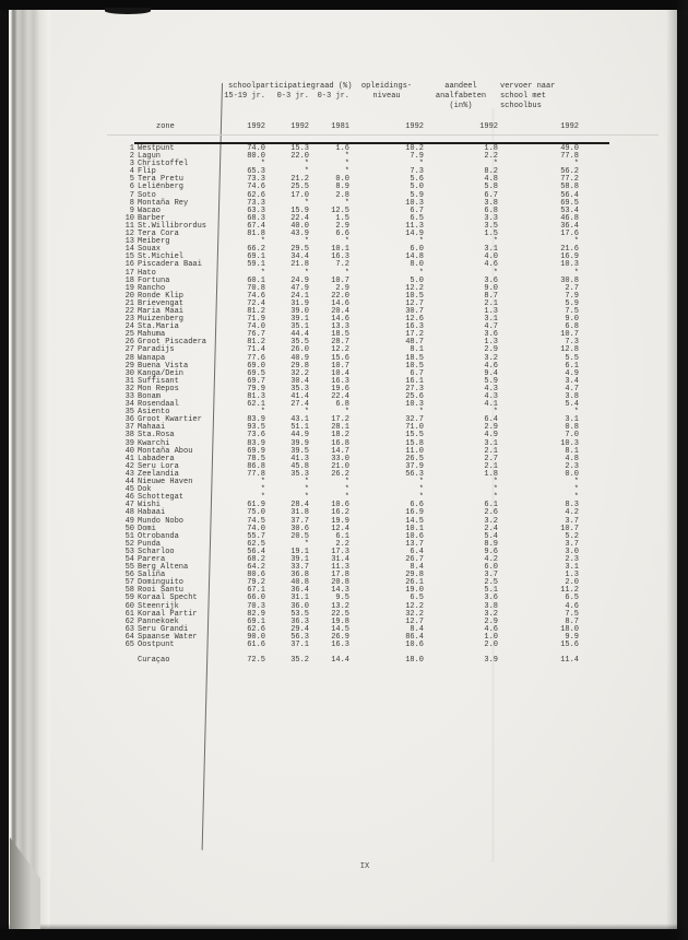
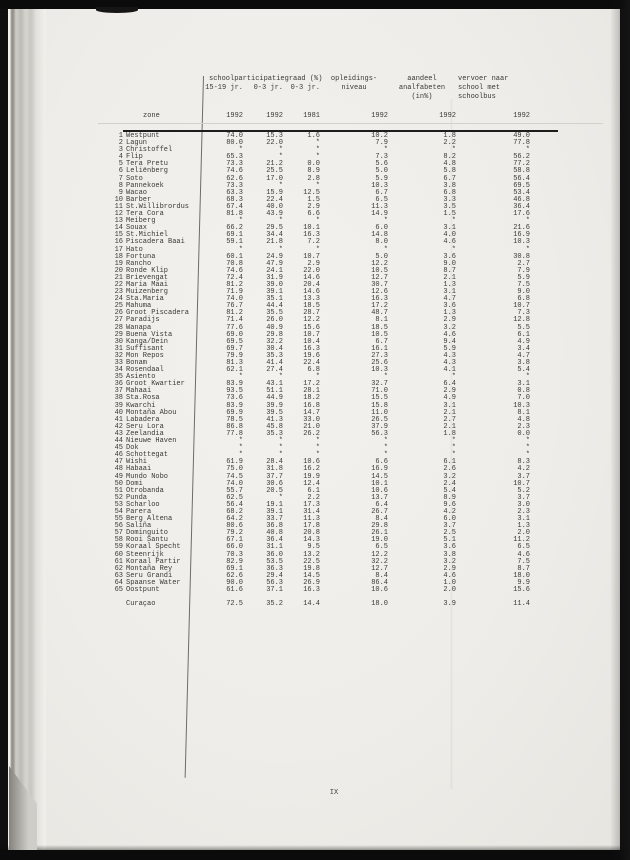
  schoolparticipatiegraad (%)
  15-19 jr.
  0-3 jr.
  0-3 jr.
  opleidings-
  niveau
  aandeel
  analfabeten
  (in%)
  vervoer naar
  school met
  schoolbus
  zone
  1992
  1992
  1981
  1992
  1992
  1992
  1
  Westpunt
  74.0
  15.3
  1.6
  10.2
  1.8
  49.0
  2
  Lagun
  80.0
  22.0
  *
  7.9
  2.2
  77.8
  3
  Christoffel
  *
  *
  *
  *
  *
  *
  4
  Flip
  65.3
  *
  *
  7.3
  8.2
  56.2
  5
  Tera Pretu
  73.3
  21.2
  0.0
  5.6
  4.8
  77.2
  6
  Leliënberg
  74.6
  25.5
  8.9
  5.0
  5.8
  58.8
  7
  Soto
  62.6
  17.0
  2.8
  5.9
  6.7
  56.4
  8
- Montaña Rey
+ Pannekoek
  73.3
  *
  *
  10.3
  3.8
  69.5
  9
  Wacao
  63.3
  15.9
  12.5
  6.7
  6.8
  53.4
  10
  Barber
  68.3
  22.4
  1.5
  6.5
  3.3
  46.8
  11
  St.Willibrordus
  67.4
  40.0
  2.9
  11.3
  3.5
  36.4
  12
  Tera Cora
  81.8
  43.9
  6.6
  14.9
  1.5
  17.6
  13
  Meiberg
  *
  *
  *
  *
  *
  *
  14
  Souax
  66.2
  29.5
  10.1
  6.0
  3.1
  21.6
  15
  St.Michiel
  69.1
  34.4
  16.3
  14.8
  4.0
  16.9
  16
  Piscadera Baai
  59.1
  21.8
  7.2
  8.0
  4.6
  10.3
  17
  Hato
  *
  *
  *
  *
  *
  *
  18
  Fortuna
  60.1
  24.9
  10.7
  5.0
  3.6
  30.8
  19
  Rancho
  70.8
  47.9
  2.9
  12.2
  9.0
  2.7
  20
  Ronde Klip
  74.6
  24.1
  22.0
  10.5
  8.7
  7.9
  21
  Brievengat
  72.4
  31.9
  14.6
  12.7
  2.1
  5.9
  22
  Maria Maai
  81.2
  39.0
  20.4
  30.7
  1.3
  7.5
  23
  Muizenberg
  71.9
  39.1
  14.6
  12.6
  3.1
  9.0
  24
  Sta.Maria
  74.0
  35.1
  13.3
  16.3
  4.7
  6.8
  25
  Mahuma
  76.7
  44.4
  18.5
  17.2
  3.6
  10.7
  26
  Groot Piscadera
  81.2
  35.5
  28.7
  48.7
  1.3
  7.3
  27
  Paradijs
  71.4
  26.0
  12.2
  8.1
  2.9
  12.8
  28
  Wanapa
  77.6
  40.9
  15.6
  18.5
  3.2
  5.5
  29
  Buena Vista
  69.0
  29.8
  10.7
  10.5
  4.6
  6.1
  30
  Kanga/Dein
  69.5
  32.2
  10.4
  6.7
  9.4
  4.9
  31
  Suffisant
  69.7
  30.4
  16.3
  16.1
  5.9
  3.4
  32
  Mon Repos
  79.9
  35.3
  19.6
  27.3
  4.3
  4.7
  33
  Bonam
  81.3
  41.4
  22.4
  25.6
  4.3
  3.8
  34
  Rosendaal
  62.1
  27.4
  6.8
  10.3
  4.1
  5.4
  35
  Asiento
  *
  *
  *
  *
  *
  *
  36
  Groot Kwartier
  83.9
  43.1
  17.2
  32.7
  6.4
  3.1
  37
  Mahaai
  93.5
  51.1
  28.1
  71.0
  2.9
  0.8
  38
  Sta.Rosa
  73.6
  44.9
  18.2
  15.5
  4.9
  7.0
  39
  Kwarchi
  83.9
  39.9
  16.8
  15.8
  3.1
  10.3
  40
  Montaña Abou
  69.9
  39.5
  14.7
  11.0
  2.1
  8.1
  41
  Labadera
  78.5
  41.3
  33.0
  26.5
  2.7
  4.8
  42
  Seru Lora
  86.8
  45.8
  21.0
  37.9
  2.1
  2.3
  43
  Zeelandia
  77.8
  35.3
  26.2
  56.3
  1.8
  0.0
  44
  Nieuwe Haven
  *
  *
  *
  *
  *
  *
  45
  Dok
  *
  *
  *
  *
  *
  *
  46
  Schottegat
  *
  *
  *
  *
  *
  *
  47
  Wishi
  61.9
  28.4
  10.6
  6.6
  6.1
  8.3
  48
  Habaai
  75.0
  31.8
  16.2
  16.9
  2.6
  4.2
  49
  Mundo Nobo
  74.5
  37.7
  19.9
  14.5
  3.2
  3.7
  50
  Domi
  74.0
  30.6
  12.4
  10.1
  2.4
  10.7
  51
  Otrobanda
  55.7
  20.5
  6.1
  10.6
  5.4
  5.2
  52
  Punda
  62.5
  *
  2.2
  13.7
  8.9
  3.7
  53
  Scharloo
  56.4
  19.1
  17.3
  6.4
  9.6
  3.0
  54
  Parera
  68.2
  39.1
  31.4
  26.7
  4.2
  2.3
  55
  Berg Altena
  64.2
  33.7
  11.3
  8.4
  6.0
  3.1
  56
  Saliña
  80.6
  36.8
  17.8
  29.8
  3.7
  1.3
  57
  Dominguito
  79.2
  40.8
  20.8
  26.1
  2.5
  2.0
  58
  Rooi Santu
  67.1
  36.4
  14.3
  19.0
  5.1
  11.2
  59
  Koraal Specht
  66.0
  31.1
  9.5
  6.5
  3.6
  6.5
  60
  Steenrijk
  70.3
  36.0
  13.2
  12.2
  3.8
  4.6
  61
  Koraal Partir
  82.9
  53.5
  22.5
  32.2
  3.2
  7.5
  62
- Pannekoek
+ Montaña Rey
  69.1
  36.3
  19.8
  12.7
  2.9
  8.7
  63
  Seru Grandi
  62.6
  29.4
  14.5
  8.4
  4.6
  18.0
  64
  Spaanse Water
  90.0
  56.3
  26.9
  86.4
  1.0
  9.9
  65
  Oostpunt
  61.6
  37.1
  16.3
  10.6
  2.0
  15.6
  Curaçao
  72.5
  35.2
  14.4
  18.0
  3.9
  11.4
  IX
